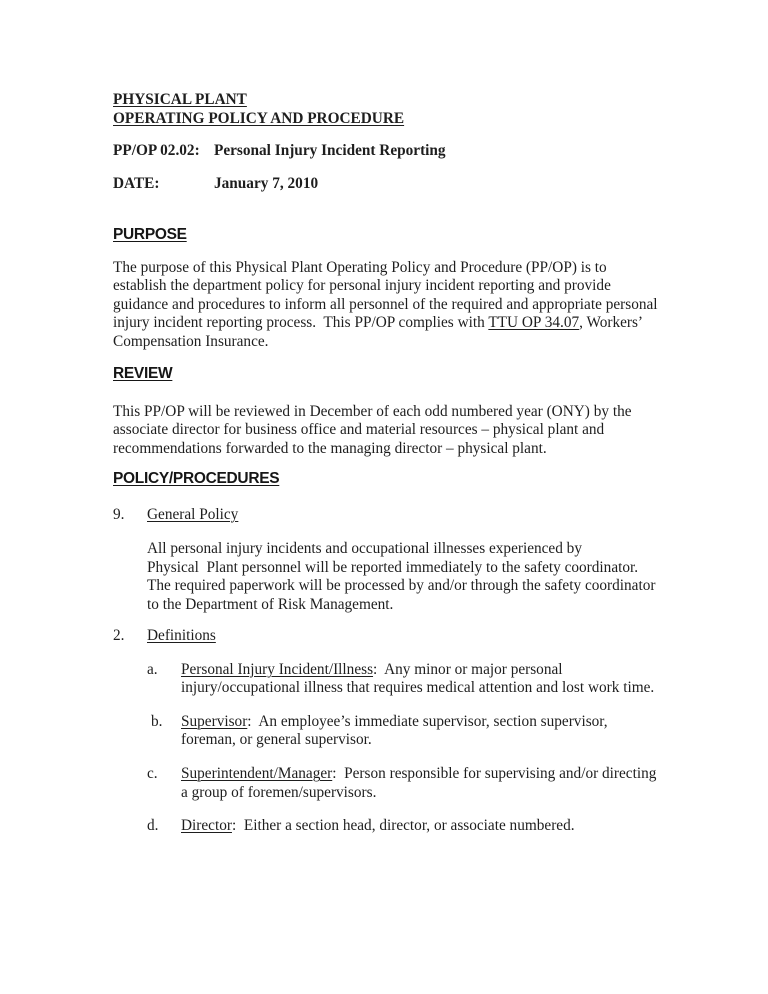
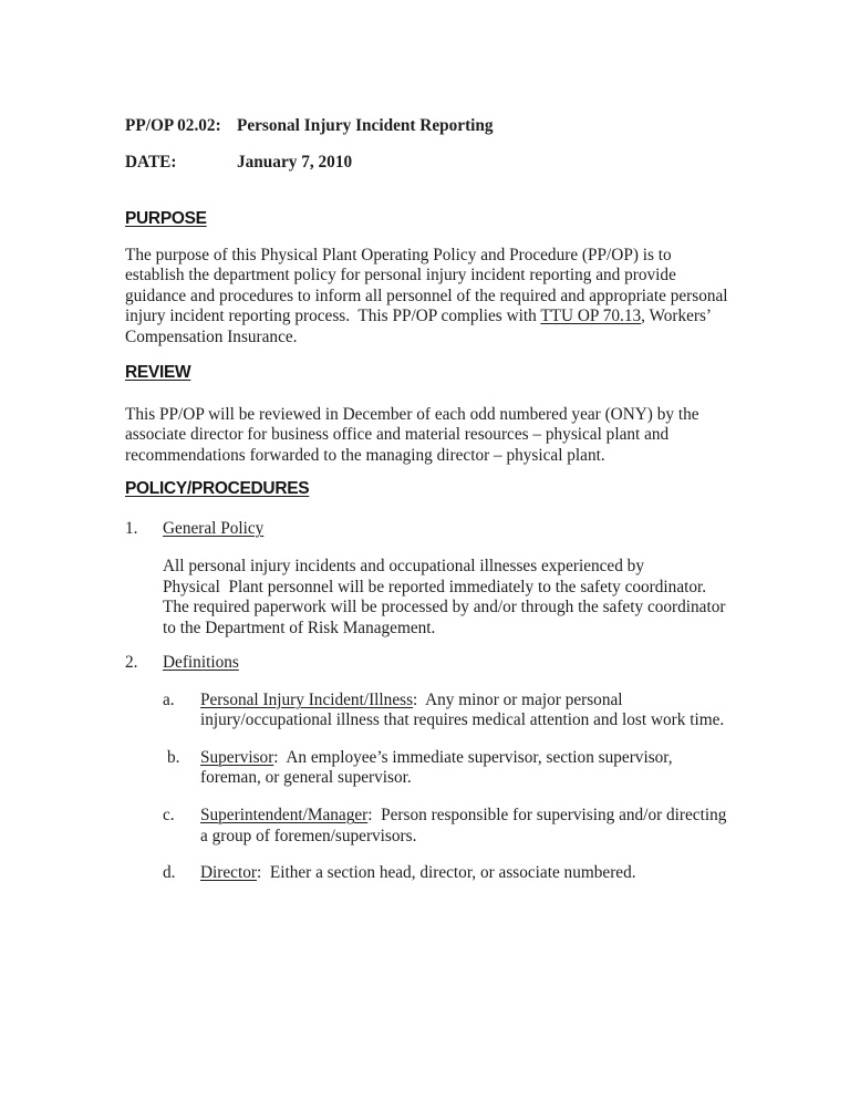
- PHYSICAL PLANT
- OPERATING POLICY AND PROCEDURE
  PP/OP 02.02: Personal Injury Incident Reporting
  DATE: January 7, 2010
  PURPOSE
  The purpose of this Physical Plant Operating Policy and Procedure (PP/OP) is to
  establish the department policy for personal injury incident reporting and provide
  guidance and procedures to inform all personnel of the required and appropriate personal
- injury incident reporting process. This PP/OP complies with TTU OP 34.07, Workers’
+ injury incident reporting process. This PP/OP complies with TTU OP 70.13, Workers’
  Compensation Insurance.
  REVIEW
  This PP/OP will be reviewed in December of each odd numbered year (ONY) by the
  associate director for business office and material resources – physical plant and
  recommendations forwarded to the managing director – physical plant.
  POLICY/PROCEDURES
- 9.
+ 1.
  General Policy
  All personal injury incidents and occupational illnesses experienced by
  Physical Plant personnel will be reported immediately to the safety coordinator.
  The required paperwork will be processed by and/or through the safety coordinator
  to the Department of Risk Management.
  2.
  Definitions
  a.
  Personal Injury Incident/Illness: Any minor or major personal
  injury/occupational illness that requires medical attention and lost work time.
  b.
  Supervisor: An employee’s immediate supervisor, section supervisor,
  foreman, or general supervisor.
  c.
  Superintendent/Manager: Person responsible for supervising and/or directing
  a group of foremen/supervisors.
  d.
  Director: Either a section head, director, or associate numbered.
